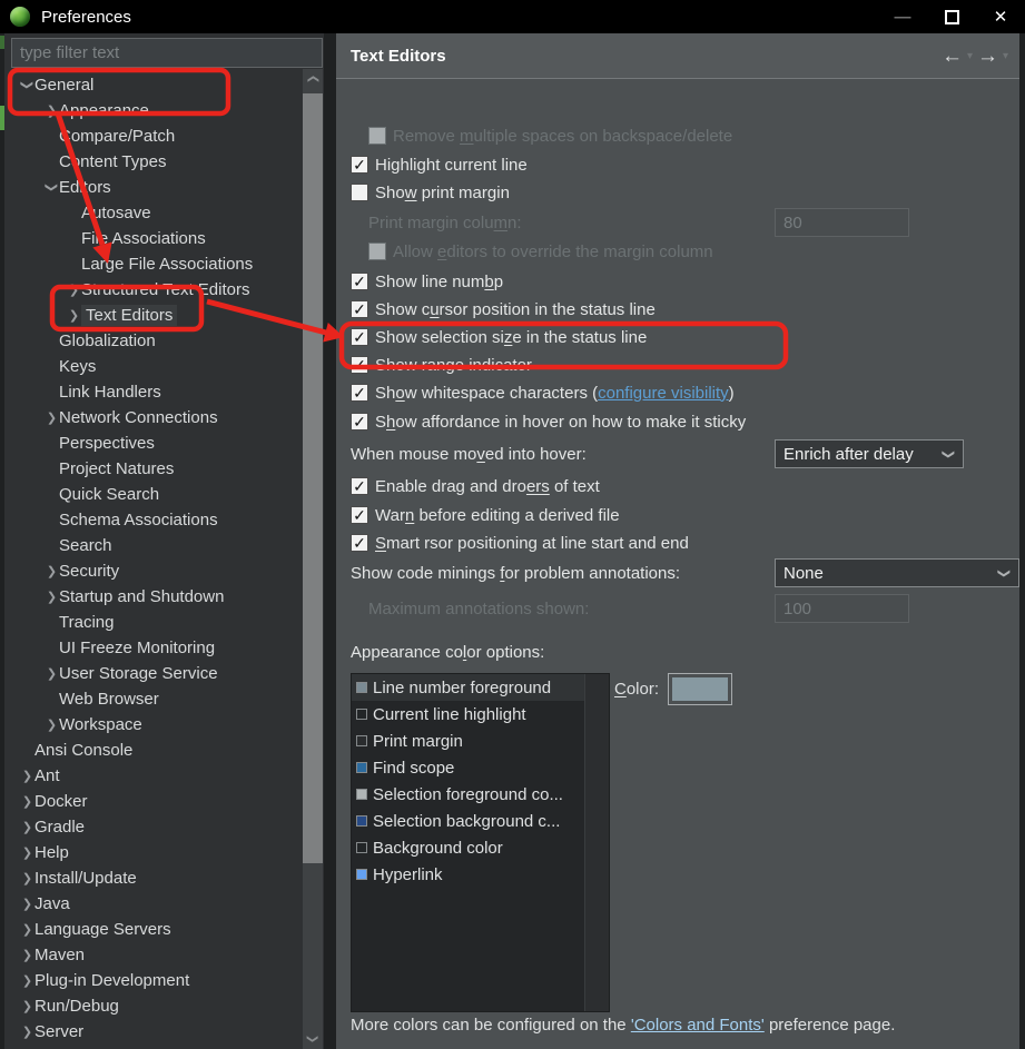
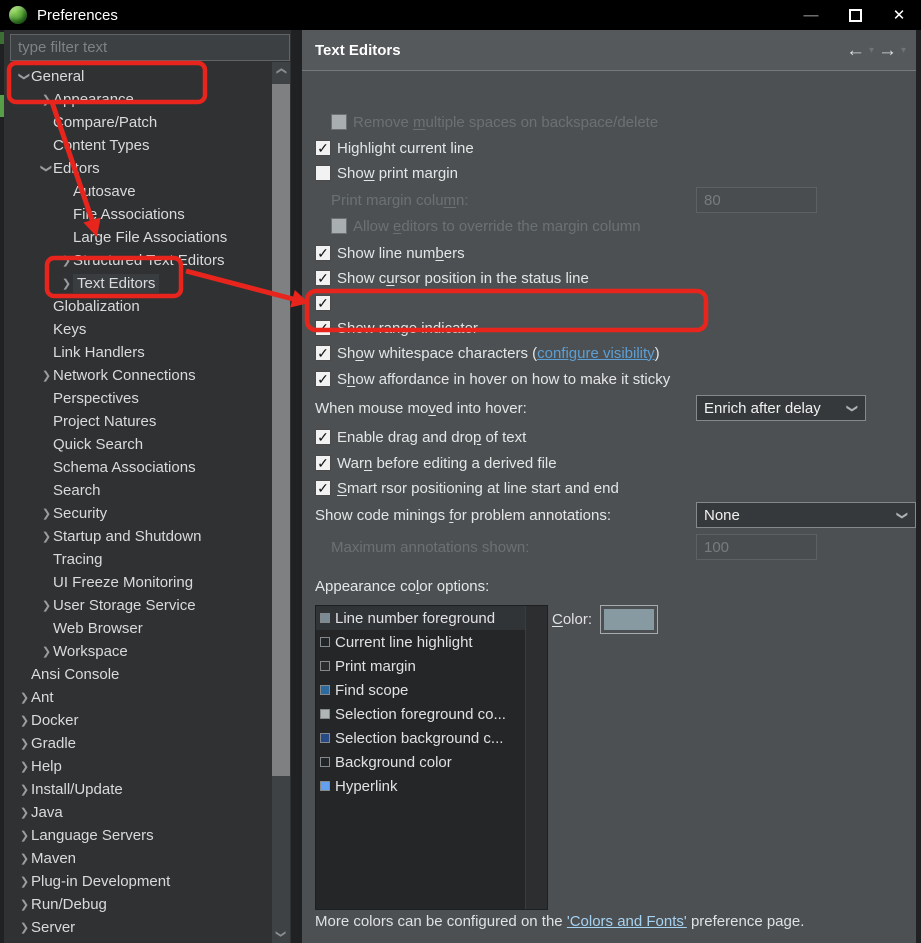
  Preferences
  —
  ✕
  type filter text
  General
  Appearance
  ompare/Patch
  Cntent Types
  Edors
  Autosave
  File Associations
  Large File Associations
  ❯
  Structured Text Editors
  ❯
  Text Editors
  Globalization
  Keys
  Link Handlers
  ❯
  Network Connections
  Perspectives
  Project Natures
  Quick Search
  Schema Associations
  Search
  ❯
  Security
  ❯
  Startup and Shutdown
  Tracing
  UI Freeze Monitoring
  ❯
  User Storage Service
  Web Browser
  ❯
  Workspace
  Ansi Console
  ❯
  Ant
  ❯
  Docker
  ❯
  Gradle
  ❯
  Help
  ❯
  Install/Update
  ❯
  Java
  ❯
  Language Servers
  ❯
  Maven
  ❯
  Plug-in Development
  ❯
  Run/Debug
  ❯
  Server
  Text Editors
  ←
  ▾
  →
  ▾
  Appearance color options:
  Line number foreground
  Current line highlight
  Print margin
  Find scope
  Selection foreground co...
  Selection background c...
  Background color
  Hyperlink
  Color:
  More colors can be configured on the 'Colors and Fonts' preference page.
  Remove multiple spaces on backspace/delete
  ✓
  Highlight current line
  Show print margin
  Print margin column:
  80
  Allow editors to override the margin column
  ✓
- Show line numbp
+ Show line numbers
  ✓
  Show cursor position in the status line
  ✓
- Show selection size in the status line
  ✓
  ✓
  Show whitespace characters (configure visibility)
  ✓
  Show affordance in hover on how to make it sticky
  When mouse moved into hover:
  Enrich after delay
  ✓
- Enable drag and droers of text
+ Enable drag and drop of text
  ✓
  Warn before editing a derived file
  ✓
  Smart rsor positioning at line start and end
  Show code minings for problem annotations:
  None
  Maximum annotations shown:
  100
